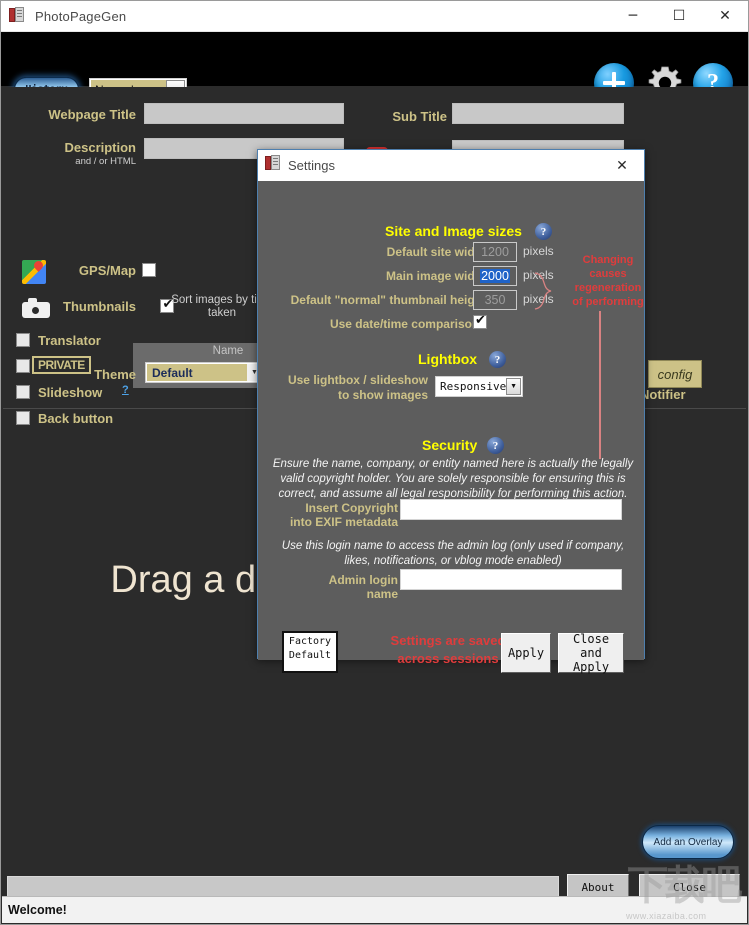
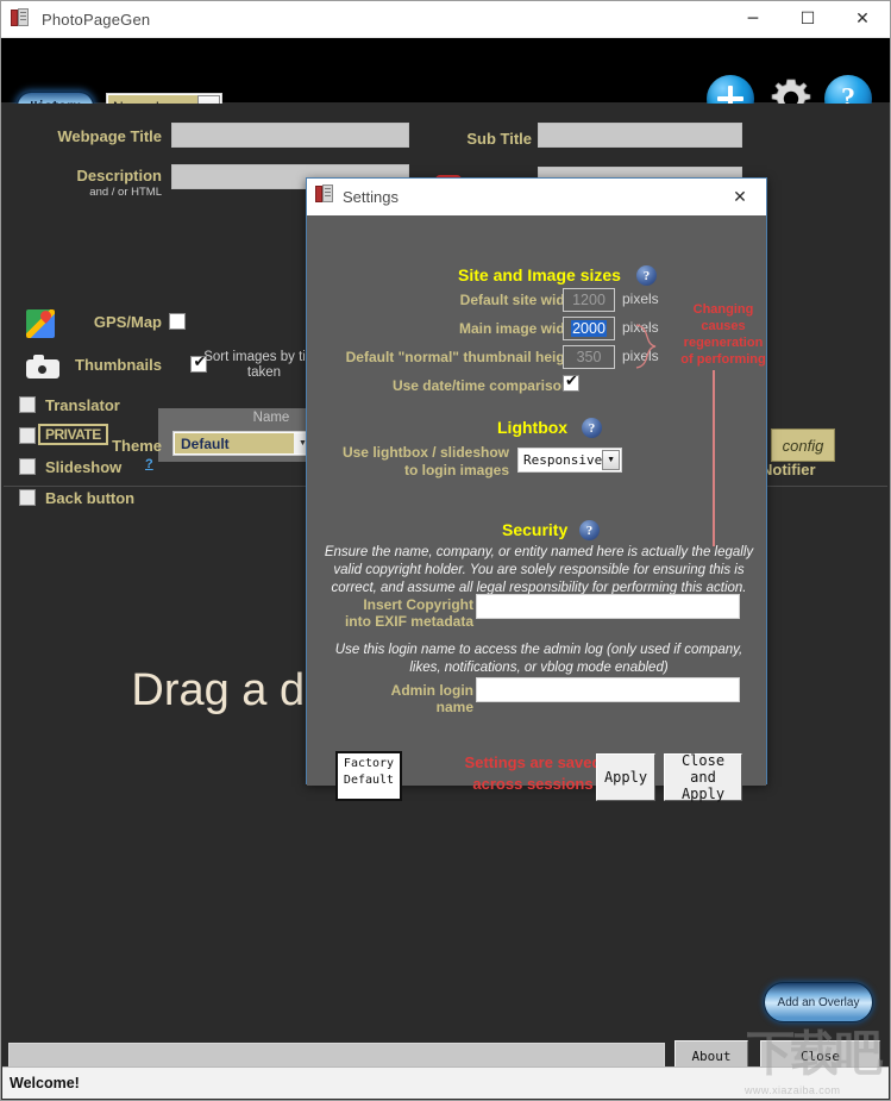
  PhotoPageGen
  ─
  ☐
  ✕
  ?
  Webpage Title
  Sub Title
  Description
  and / or HTML
  GPS/Map
  Thumbnails
  Sort images by ti taken
  Name
  Default
  Theme
  ?
  config
  Translator
  PRIVATE
  Slideshow
  Back button
  otifier
  Add an Overlay
  About
  Close
  Welcome!
  Settings
  ✕
  Site and Image sizes
  ?
  Default site wid
  1200
  pixels
  Main image wid
  2000
  pixels
  Default "normal" thumbnail heig
  350
  pixels
  Use date/time compariso
  Changing causes regeneration of performing
  Lightbox
  ?
- Use lightbox / slideshow to show images
+ Use lightbox / slideshow to login images
  Responsive
  Security
  ?
  Ensure the name, company, or entity named here is actually the legally valid copyright holder. You are solely responsible for ensuring this is correct, and assume all legal responsibility for performing this action.
  Insert Copyright into EXIF metadata
  Use this login name to access the admin log (only used if company, likes, notifications, or vblog mode enabled)
  Admin login name
  Factory Default
  Settings are save across sessions
  Apply
  Close and Apply
  下载吧
  www.xiazaiba.com
